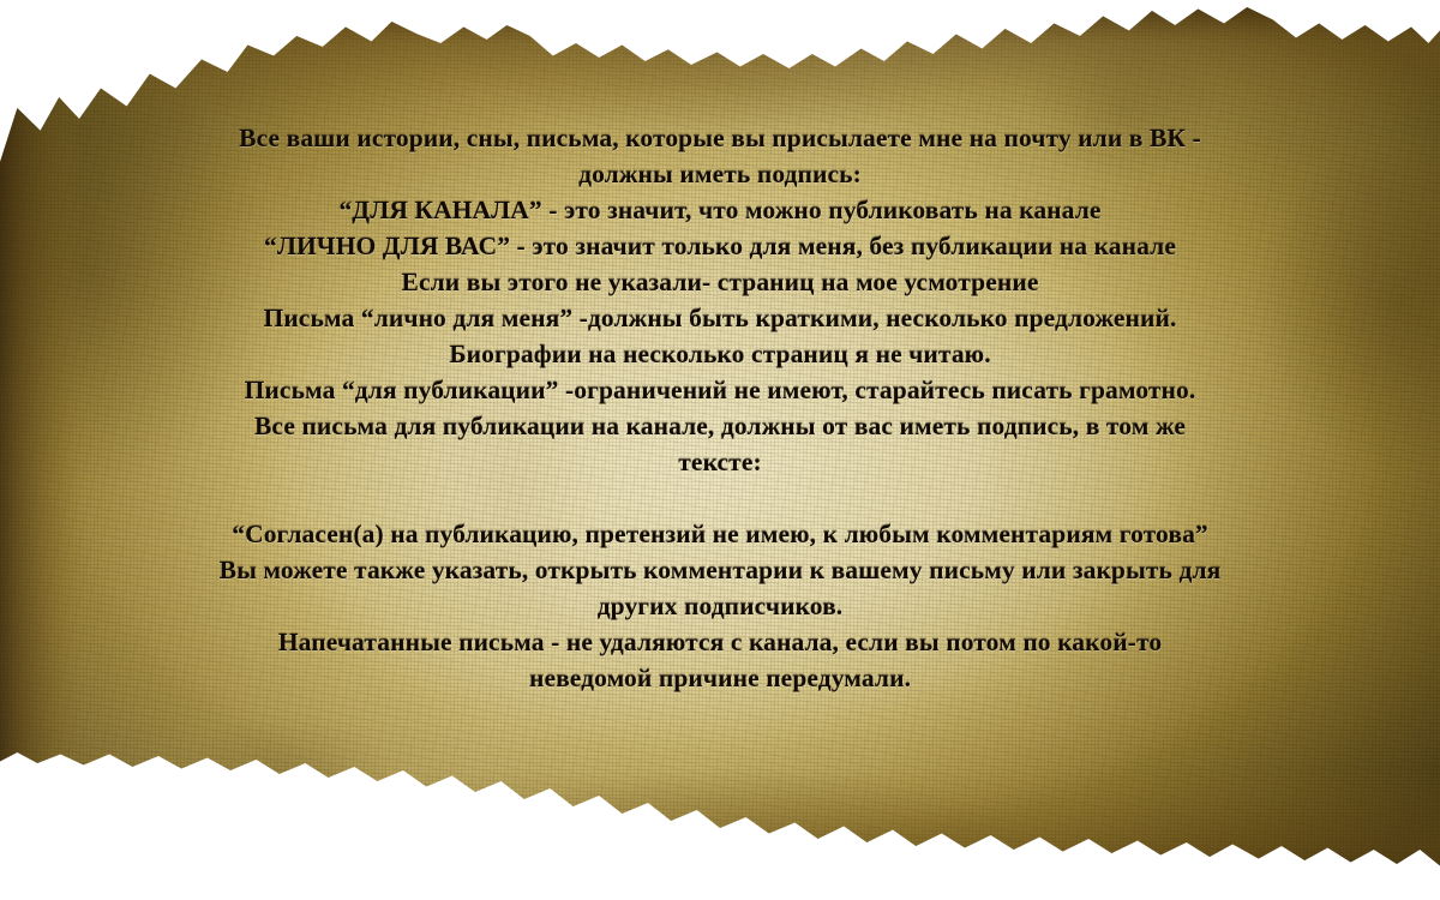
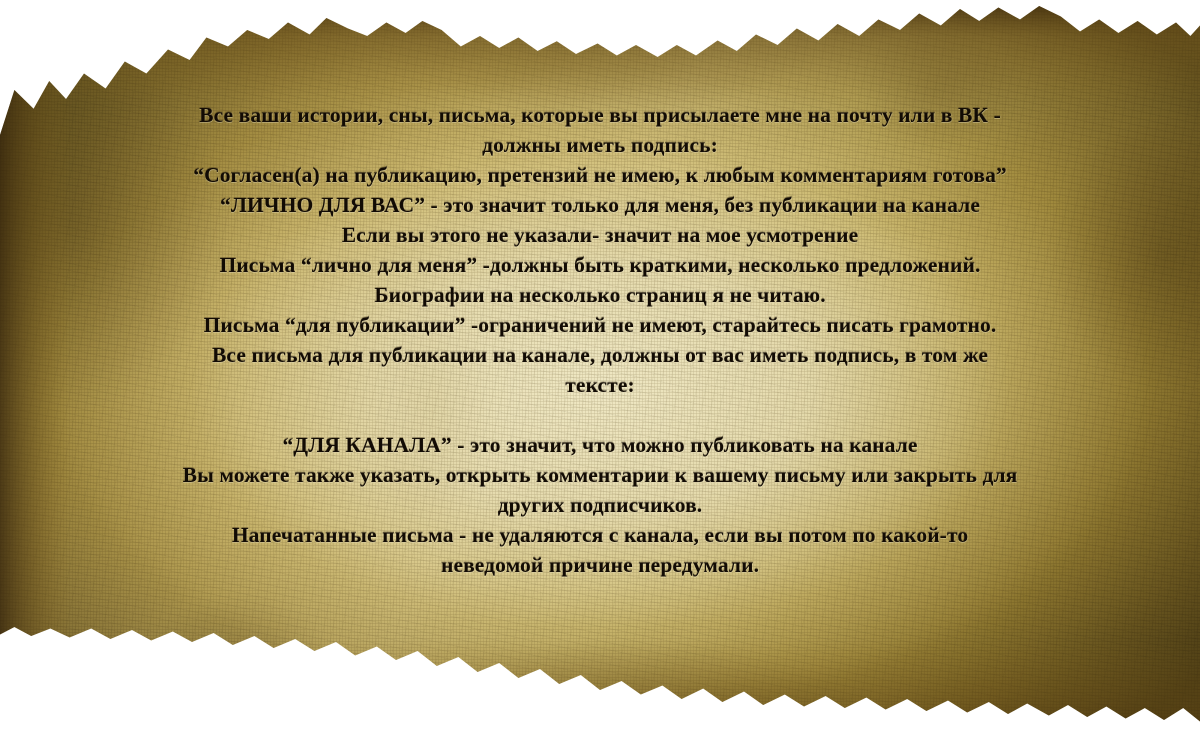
  Все ваши истории, сны, письма, которые вы присылаете мне на почту или в ВК -
  должны иметь подпись:
- “ДЛЯ КАНАЛА” - это значит, что можно публиковать на канале
+ “Согласен(а) на публикацию, претензий не имею, к любым комментариям готова”
  “ЛИЧНО ДЛЯ ВАС” - это значит только для меня, без публикации на канале
- Если вы этого не указали- страниц на мое усмотрение
+ Если вы этого не указали- значит на мое усмотрение
  Письма “лично для меня” -должны быть краткими, несколько предложений.
  Биографии на несколько страниц я не читаю.
  Письма “для публикации” -ограничений не имеют, старайтесь писать грамотно.
  Все письма для публикации на канале, должны от вас иметь подпись, в том же
  тексте:
- “Согласен(а) на публикацию, претензий не имею, к любым комментариям готова”
+ “ДЛЯ КАНАЛА” - это значит, что можно публиковать на канале
  Вы можете также указать, открыть комментарии к вашему письму или закрыть для
  других подписчиков.
  Напечатанные письма - не удаляются с канала, если вы потом по какой-то
  неведомой причине передумали.
